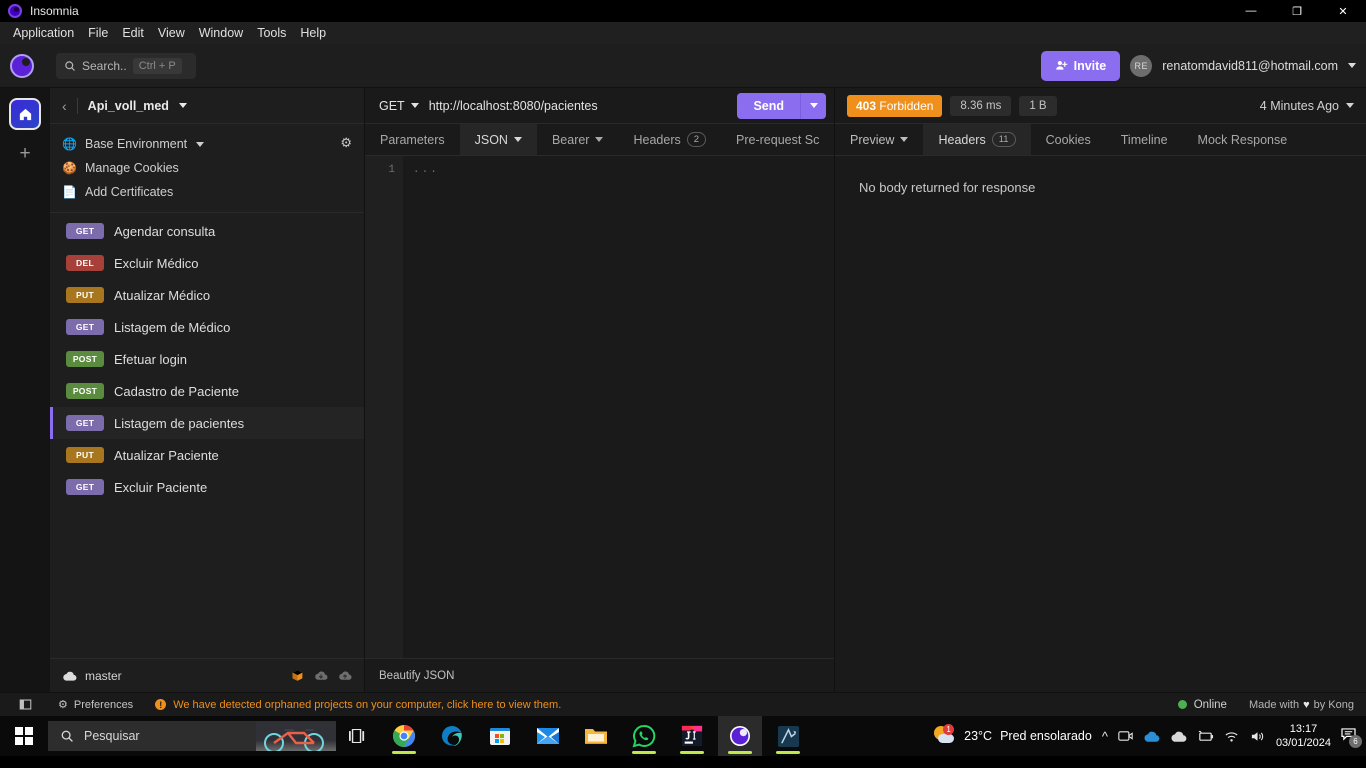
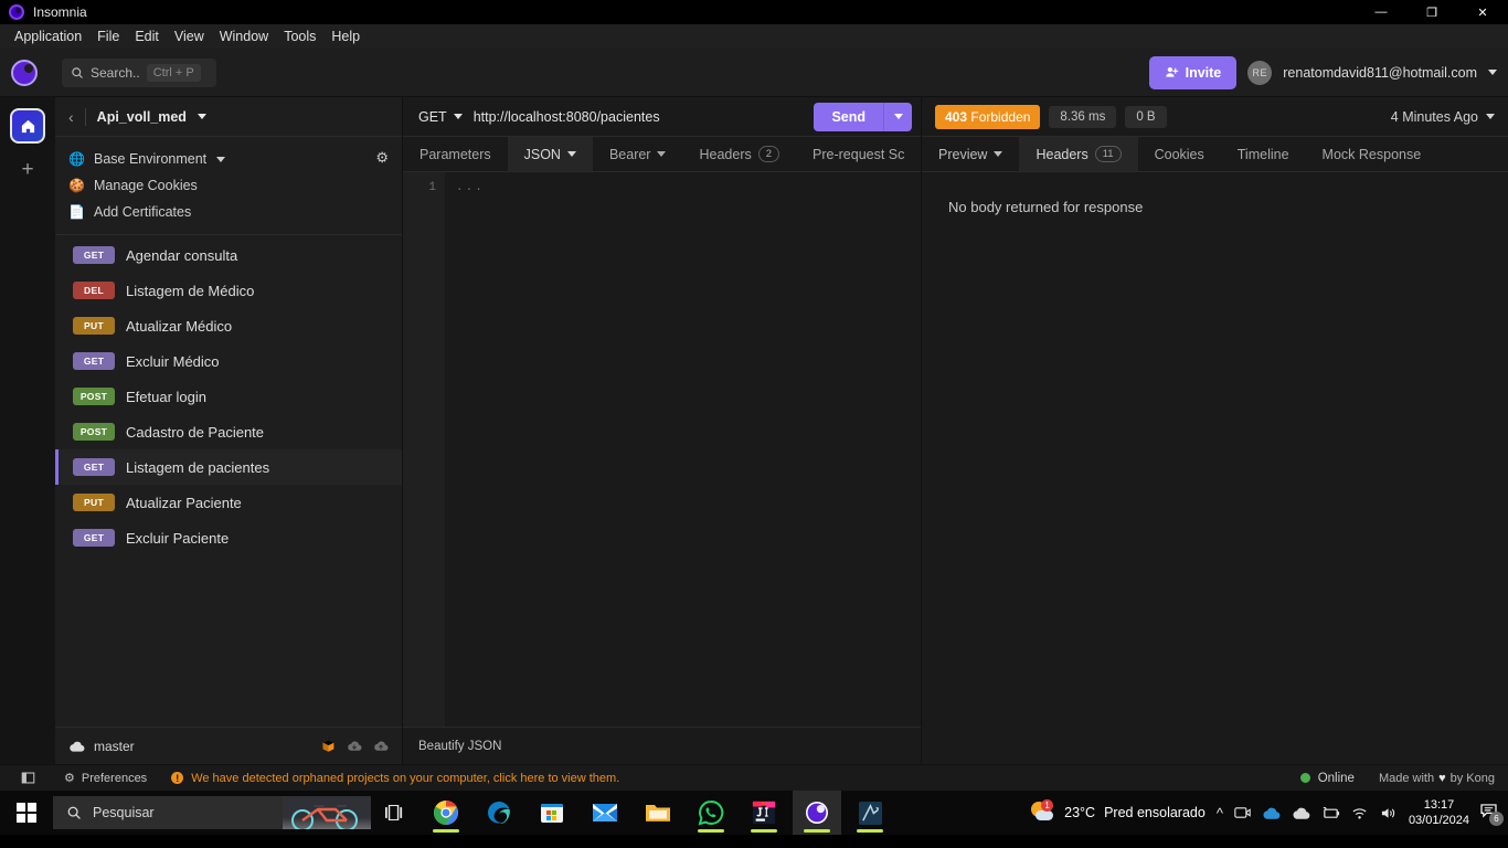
  Insomnia
  —
  ❐
  ✕
  Application
  File
  Edit
  View
  Window
  Tools
  Help
  Search..
  Ctrl + P
  Invite
  RE
  renatomdavid811@hotmail.com
  +
  ‹
  Api_voll_med
  🌐
  Base Environment
  🍪
  Manage Cookies
  📄
  Add Certificates
  ⚙
  GET
  Agendar consulta
  DEL
- Excluir Médico
+ Listagem de Médico
  PUT
  Atualizar Médico
  GET
- Listagem de Médico
+ Excluir Médico
  POST
  Efetuar login
  POST
  Cadastro de Paciente
  GET
  Listagem de pacientes
  PUT
  Atualizar Paciente
  GET
  Excluir Paciente
  master
  GET
  http://localhost:8080/pacientes
  Send
  Parameters
  JSON
  Bearer
  Headers
  2
  Pre-request Sc
  1
  ...
  Beautify JSON
  403 Forbidden
  8.36 ms
- 1 B
+ 0 B
  4 Minutes Ago
  Preview
  Headers
  11
  Cookies
  Timeline
  Mock Response
  No body returned for response
  ⚙
  Preferences
  !
  We have detected orphaned projects on your computer, click here to view them.
  Online
  Made with
  ♥
  by Kong
  Pesquisar
  1
  23°C
  Pred ensolarado
  ^
  13:17
  03/01/2024
  6
